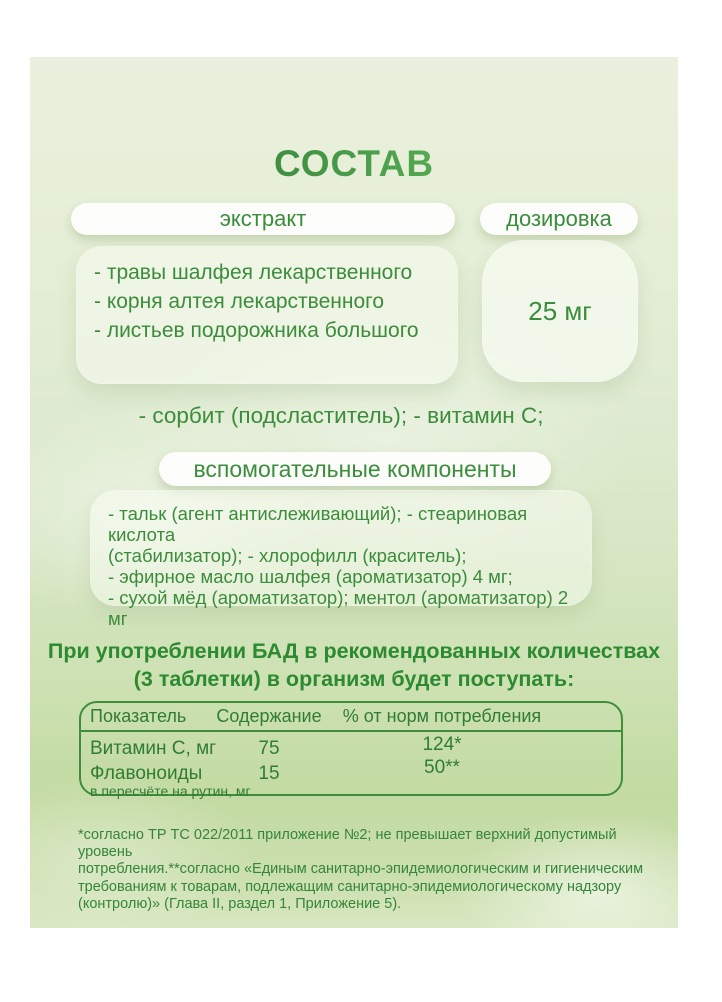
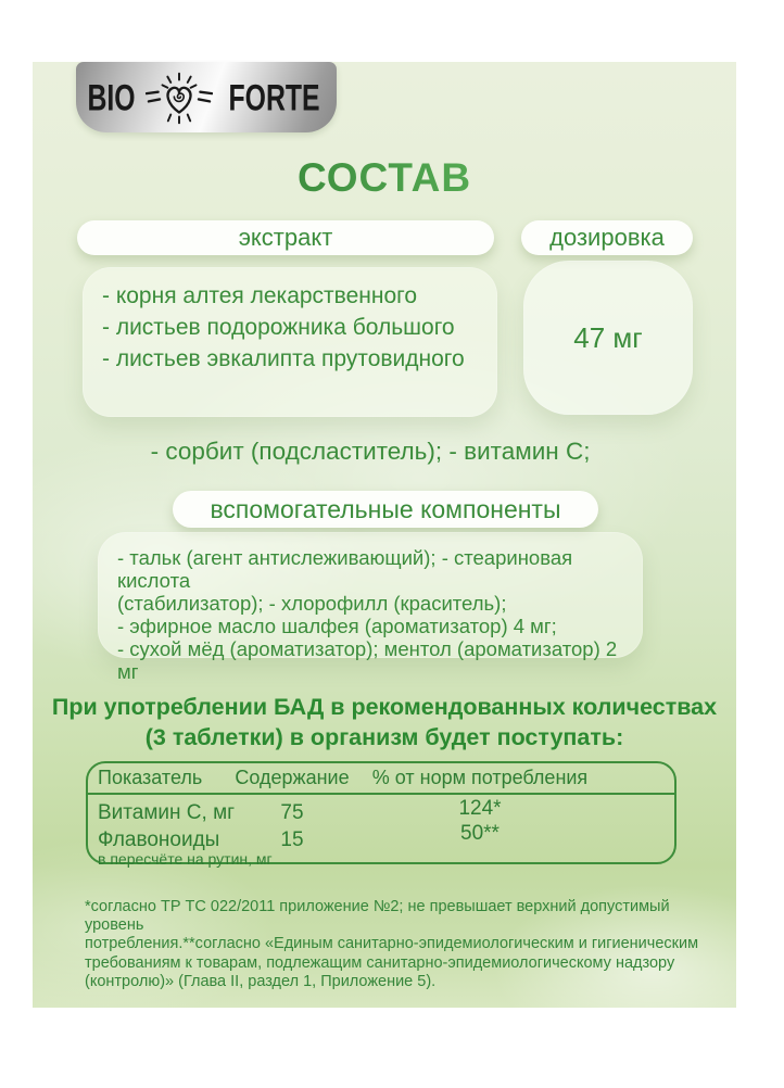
+ BIO
+ FORTE
  СОСТАВ
  экстракт
  дозировка
- - травы шалфея лекарственного
  - корня алтея лекарственного
  - листьев подорожника большого
+ - листьев эвкалипта прутовидного
- 25 мг
+ 47 мг
  - сорбит (подсластитель); - витамин С;
  вспомогательные компоненты
  - тальк (агент антислеживающий); - стеариновая кислота
  (стабилизатор); - хлорофилл (краситель);
  - эфирное масло шалфея (ароматизатор) 4 мг;
  - сухой мёд (ароматизатор); ментол (ароматизатор) 2 мг
  При употреблении БАД в рекомендованных количествах
  (3 таблетки) в организм будет поступать:
  Показатель
  Содержание
  % от норм потребления
  Витамин С, м
  75
  124*
  Флавоноиды
  15
  50**
  в пересчёте на рутин, мг
  *согласно ТР ТС 022/2011 приложение №2; не превышает верхний допустимый уровень
  потребления.**согласно «Единым санитарно-эпидемиологическим и гигиеническим
  требованиям к товарам, подлежащим санитарно-эпидемиологическому надзору
  (контролю)» (Глава II, раздел 1, Приложение 5).
